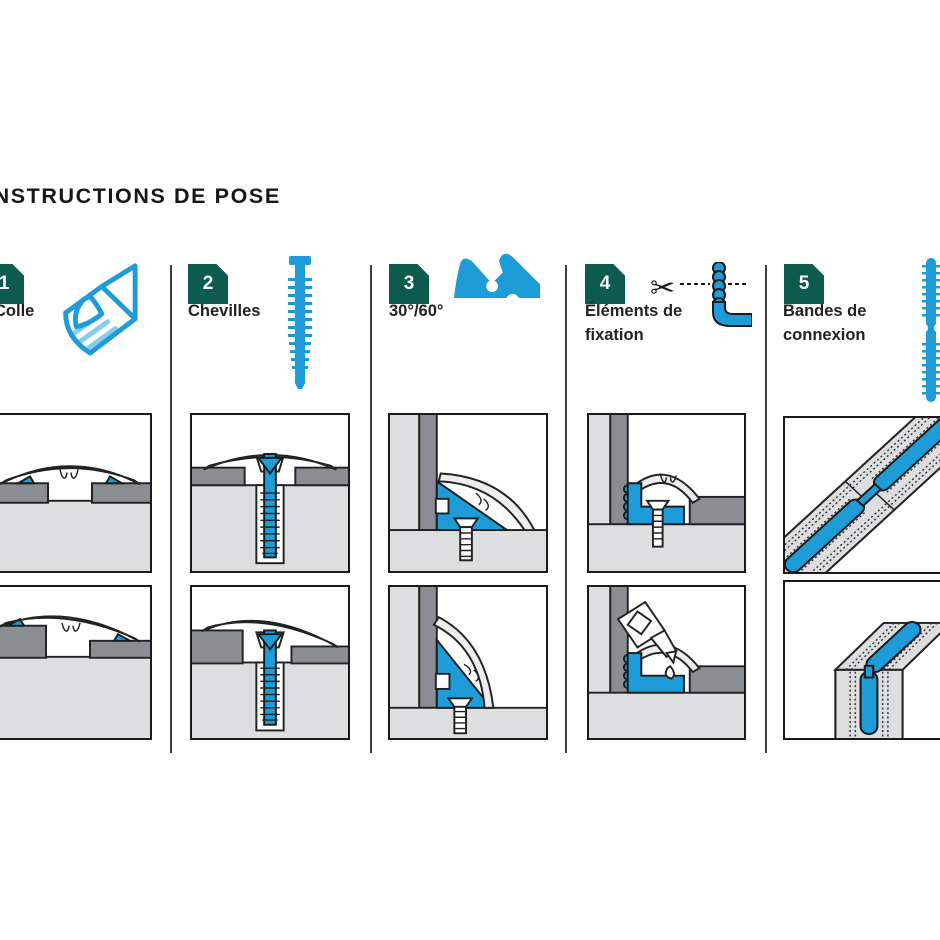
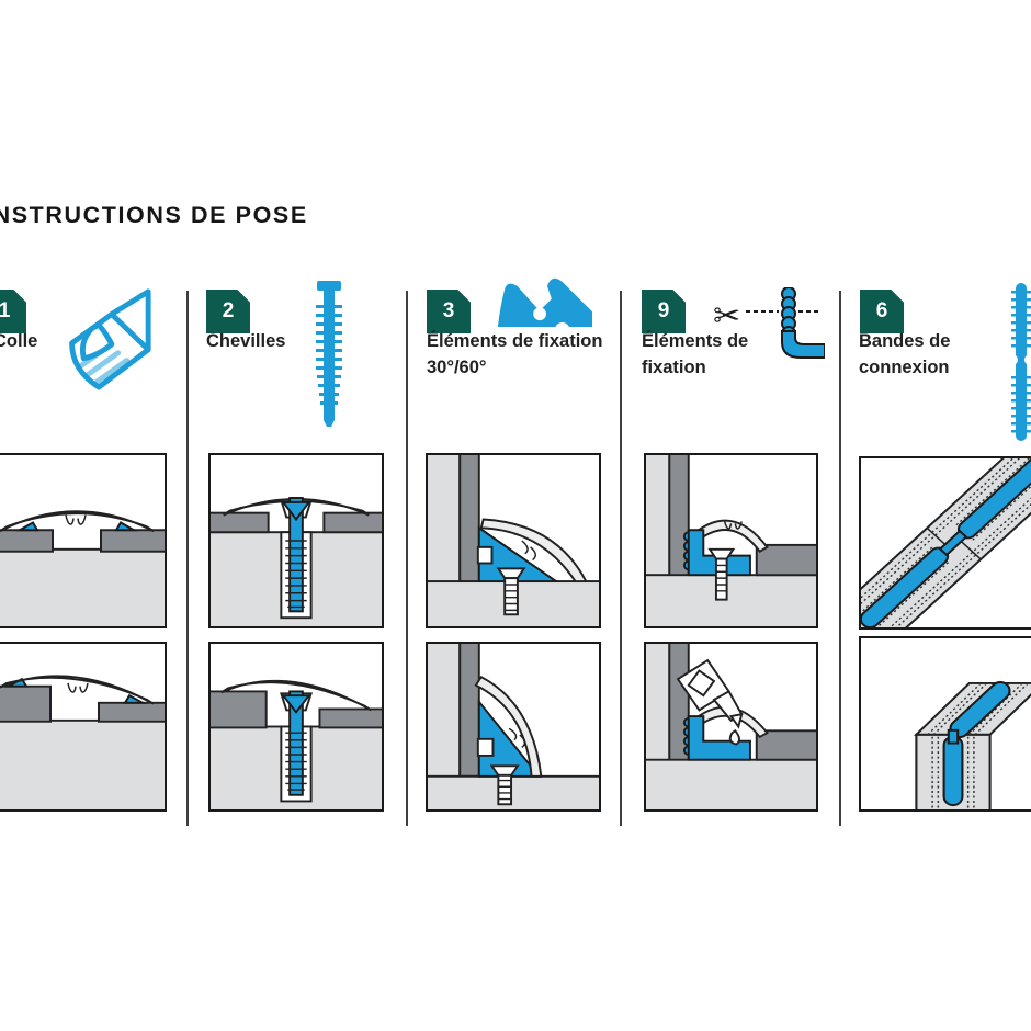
  NSTRUCTIONS DE POSE
  1
  olle
  2
  Chevilles
  3
+ Éléments de fixation
  30°/60°
- 4
+ 9
  Éléments de
  fixation
  ✂
- 5
+ 6
  Bandes de
  connexion
